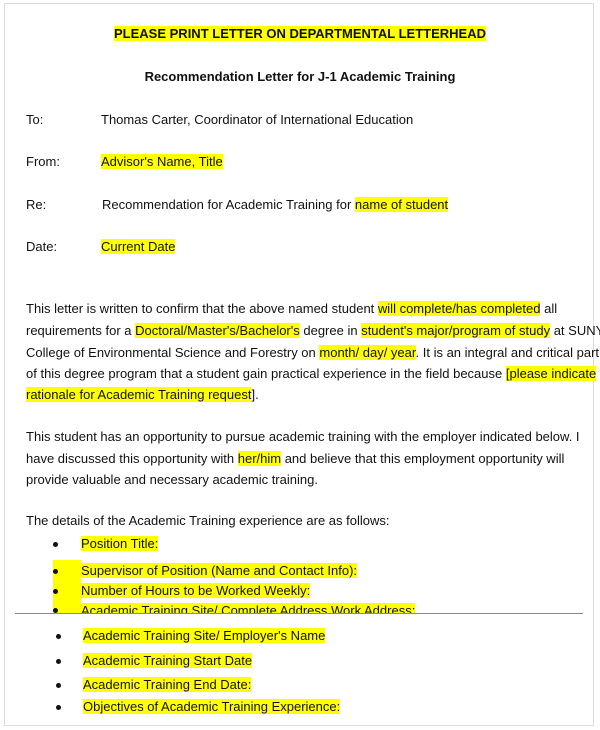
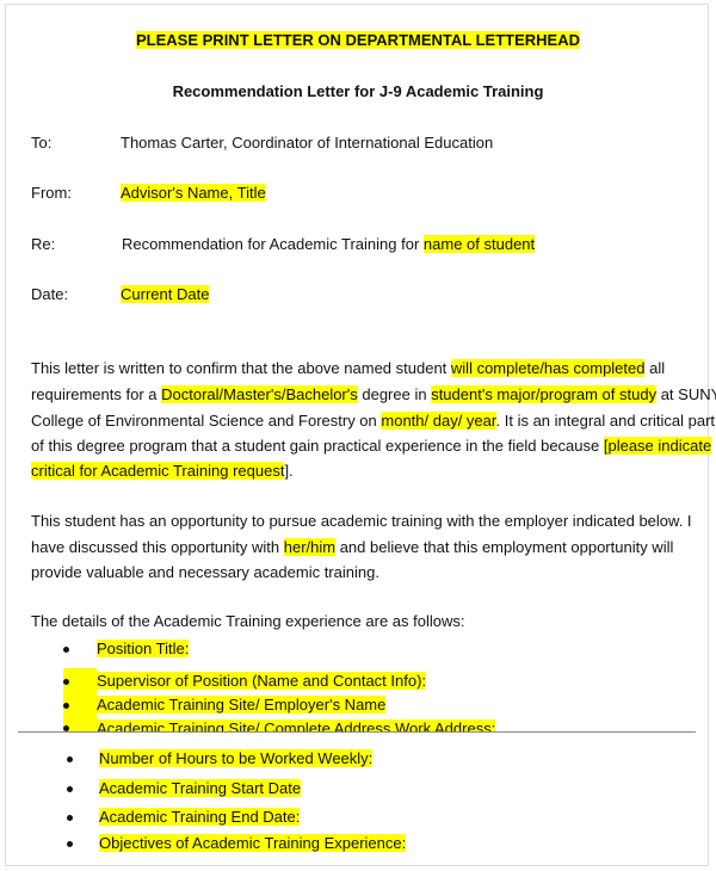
  PLEASE PRINT LETTER ON DEPARTMENTAL LETTERHEAD
- Recommendation Letter for J-1 Academic Training
+ Recommendation Letter for J-9 Academic Training
  To:
  Thomas Carter, Coordinator of International Education
  From:
  Advisor's Name, Title
  Re:
  Recommendation for Academic Training for name of student
  Date:
  Current Date
  This letter is written to confirm that the above named student will complete/has completed all
  requirements for a Doctoral/Master's/Bachelor's degree in student's major/program of study at SUN
  College of Environmental Science and Forestry on month/ day/ year. It is an integral and critical part
  of this degree program that a student gain practical experience in the field because [please indicate
- rationale for Academic Training request].
+ critical for Academic Training request].
  This student has an opportunity to pursue academic training with the employer indicated below. I
  have discussed this opportunity with her/him and believe that this employment opportunity will
  provide valuable and necessary academic training.
  The details of the Academic Training experience are as follows:
  Position Title:
  Supervisor of Position (Name and Contact Info):
- Number of Hours to be Worked Weekly:
+ Academic Training Site/ Employer's Name
  Academic Training Site/ Complete Address Work Address:
- Academic Training Site/ Employer's Name
+ Number of Hours to be Worked Weekly:
  Academic Training Start Date
  Academic Training End Date:
  Objectives of Academic Training Experience:
